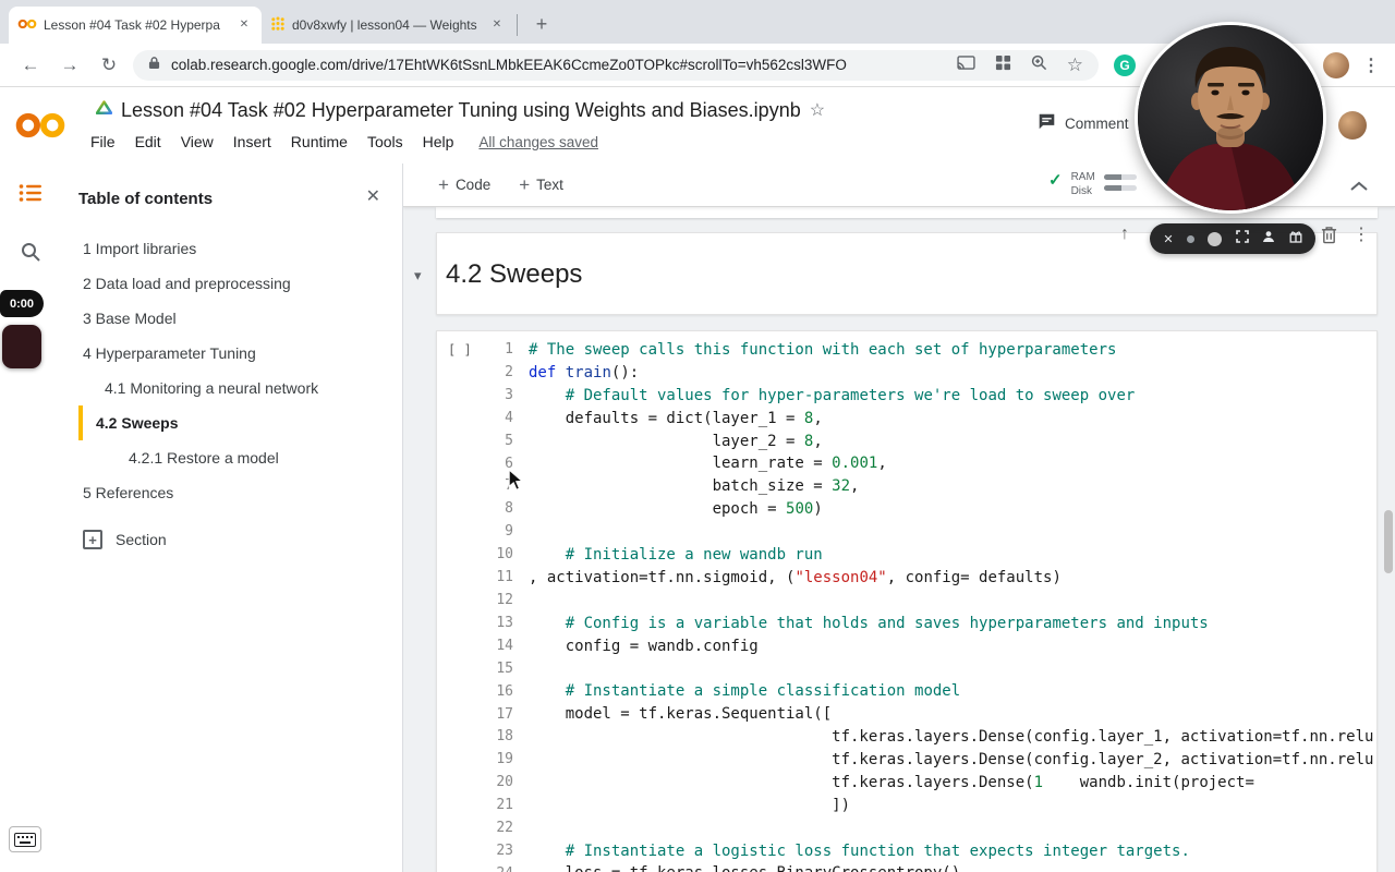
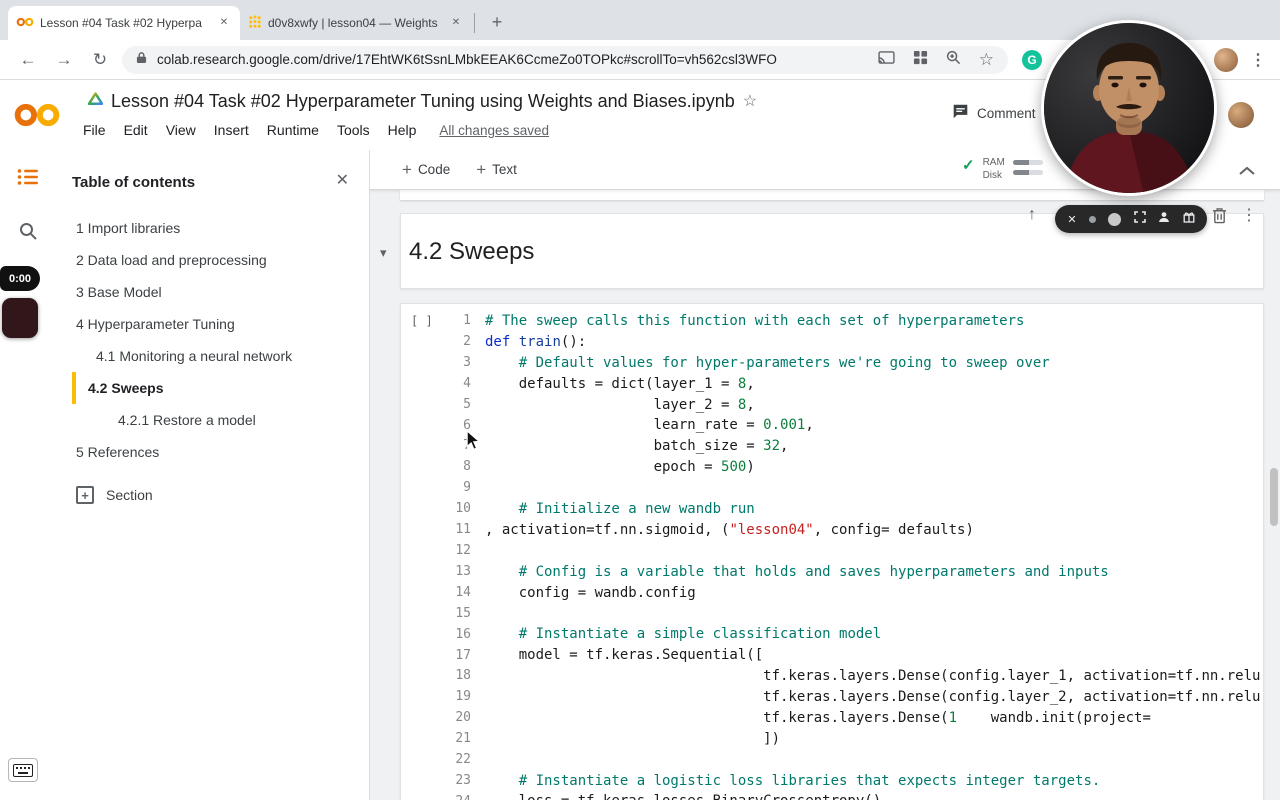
  Lesson #04 Task #02 Hyperpa
  ✕
  d0v8xwfy | lesson04 — Weights
  ✕
  +
  ←
  →
  ↻
  colab.research.google.com/drive/17EhtWK6tSsnLMbkEEAK6CcmeZo0TOPkc#scrollTo=vh562csl3WFO
  ☆
  G
  ⋮
  Lesson #04 Task #02 Hyperparameter Tuning using Weights and Biases.ipynb
  ☆
  File
  Edit
  View
  Insert
  Runtime
  Tools
  Help
  All changes saved
  Comment
  Table of contents
  ✕
  1 Import libraries
  2 Data load and preprocessing
  3 Base Model
  4 Hyperparameter Tuning
  4.1 Monitoring a neural network
  4.2 Sweeps
  4.2.1 Restore a model
  5 References
  +
  Section
  +
  Code
  +
  Text
  ✓
  RAM
  Disk
  ▾
  4.2 Sweeps
  ↑
  ⋮
  [ ]
  1
  2
  3
  4
  5
  6
  8
  9
  10
  11
  12
  13
  14
  15
  16
  17
  18
  19
  20
  21
  22
  23
  # The sweep calls this function with each set of hyperparameters
  def train():
- # Default values for hyper-parameters we're load to sweep over
+ # Default values for hyper-parameters we're going to sweep over
  defaults = dict(layer_1 = 8,
  layer_2 = 8,
  learn_rate = 0.001,
  batch_size = 32,
  epoch = 500)
  # Initialize a new wandb run
  , activation=tf.nn.sigmoid, ("lesson04", config= defaults)
  # Config is a variable that holds and saves hyperparameters and inputs
  config = wandb.config
  # Instantiate a simple classification model
  model = tf.keras.Sequential([
  tf.keras.layers.Dense(config.layer_1, activation=tf.nn.relu
  tf.keras.layers.Dense(config.layer_2, activation=tf.nn.relu
  tf.keras.layers.Dense(1 wandb.init(project=
  ])
- # Instantiate a logistic loss function that expects integer targets.
+ # Instantiate a logistic loss libraries that expects integer targets.
  ✕
  0:00
